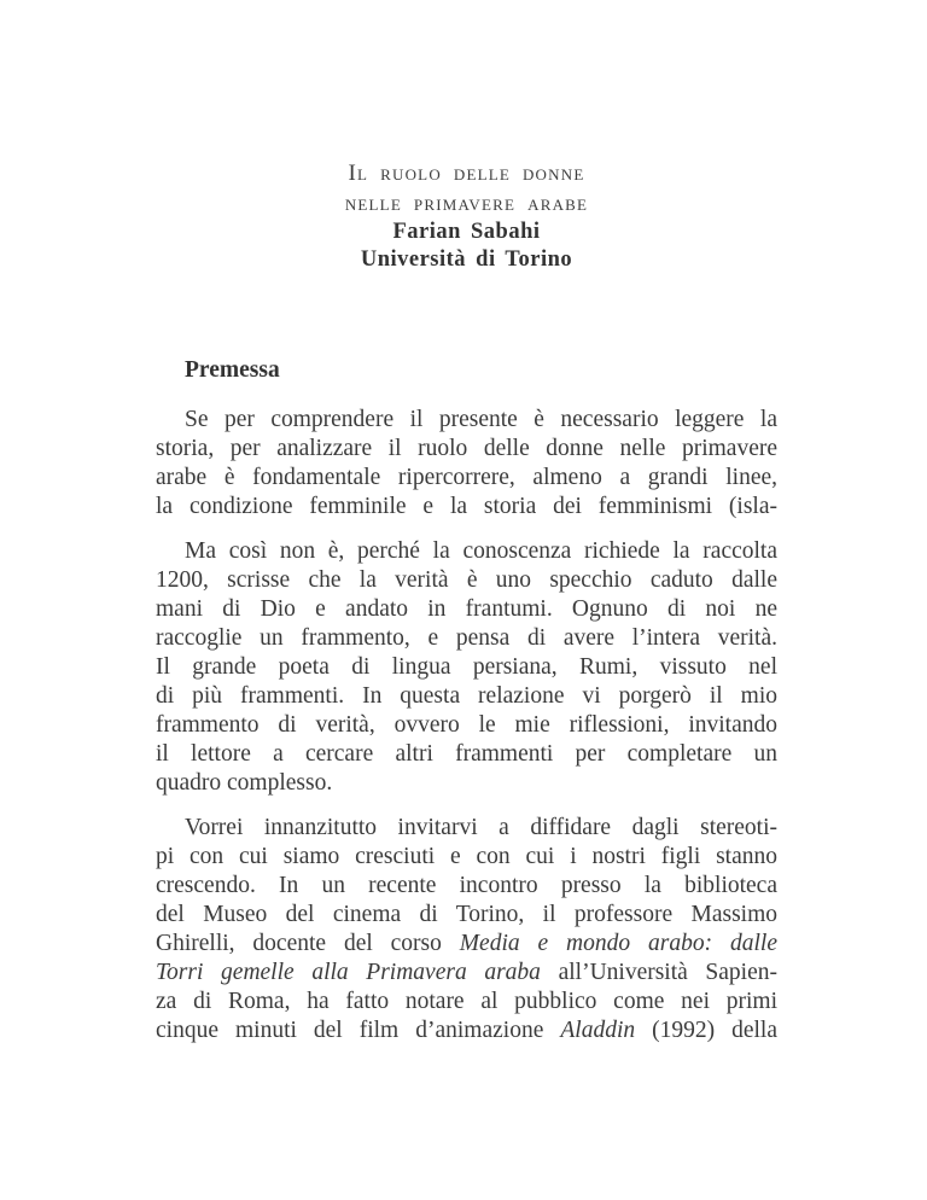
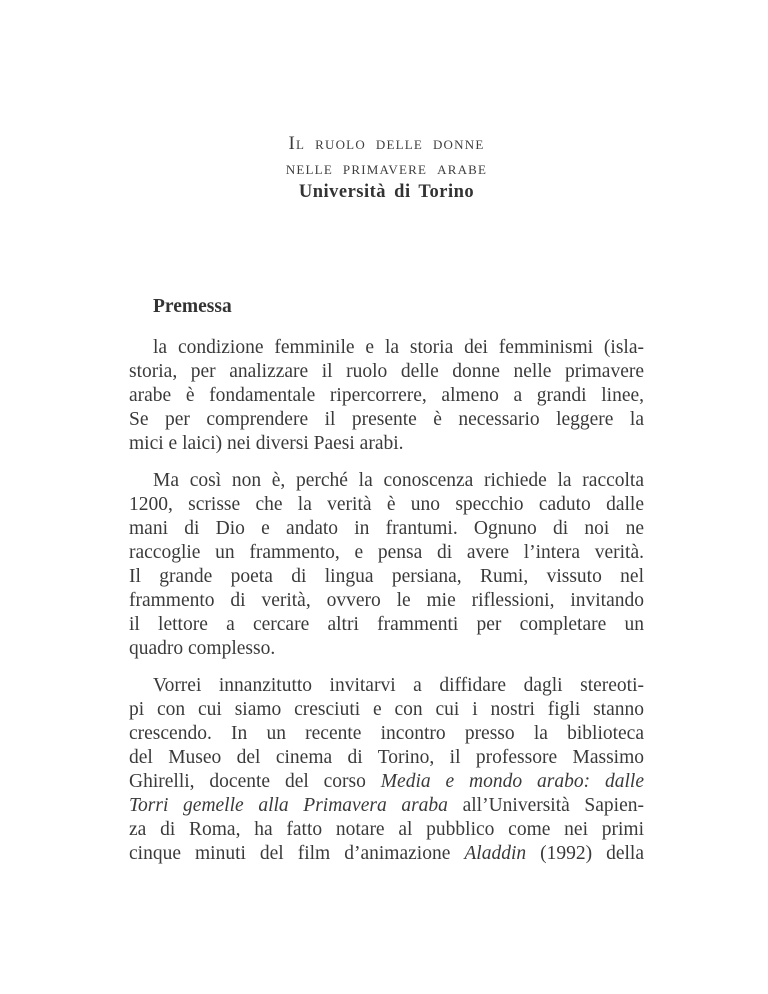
  Il ruolo delle donne
  nelle primavere arabe
- Farian Sabahi
  Università di Torino
  Premessa
- Se per comprendere il presente è necessario leggere la
+ la condizione femminile e la storia dei femminismi (isla-
  storia, per analizzare il ruolo delle donne nelle primavere
  arabe è fondamentale ripercorrere, almeno a grandi linee,
- la condizione femminile e la storia dei femminismi (isla-
+ Se per comprendere il presente è necessario leggere la
+ mici e laici) nei diversi Paesi arabi.
  Ma così non è, perché la conoscenza richiede la raccolta
  1200, scrisse che la verità è uno specchio caduto dalle
  mani di Dio e andato in frantumi. Ognuno di noi ne
  raccoglie un frammento, e pensa di avere l’intera verità.
  Il grande poeta di lingua persiana, Rumi, vissuto nel
- di più frammenti. In questa relazione vi porgerò il mio
  frammento di verità, ovvero le mie riflessioni, invitando
  il lettore a cercare altri frammenti per completare un
  quadro complesso.
  Vorrei innanzitutto invitarvi a diffidare dagli stereoti-
  pi con cui siamo cresciuti e con cui i nostri figli stanno
  crescendo. In un recente incontro presso la biblioteca
  del Museo del cinema di Torino, il professore Massimo
  Ghirelli, docente del corso Media e mondo arabo: dalle
  Torri gemelle alla Primavera araba all’Università Sapien-
  za di Roma, ha fatto notare al pubblico come nei primi
  cinque minuti del film d’animazione Aladdin (1992) della
